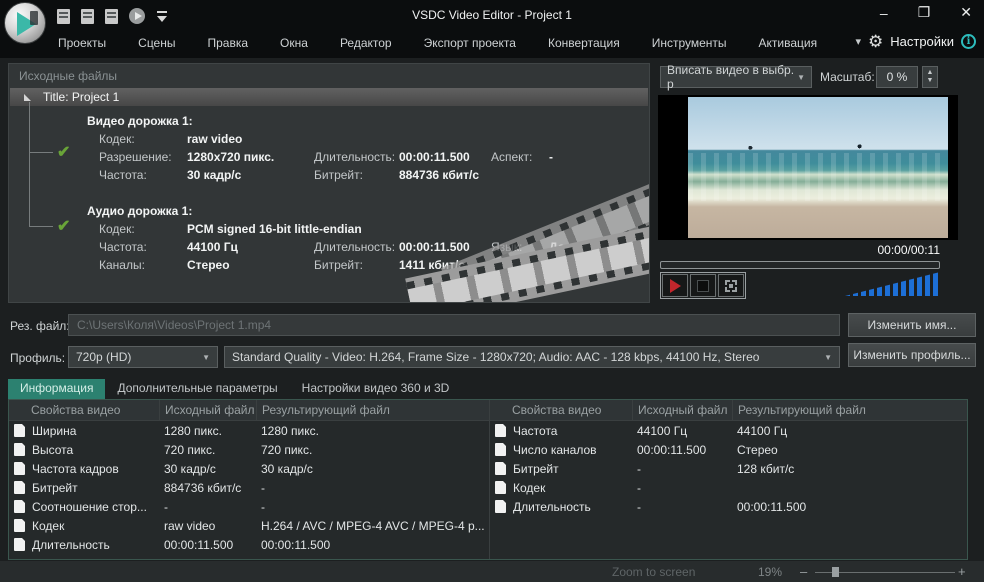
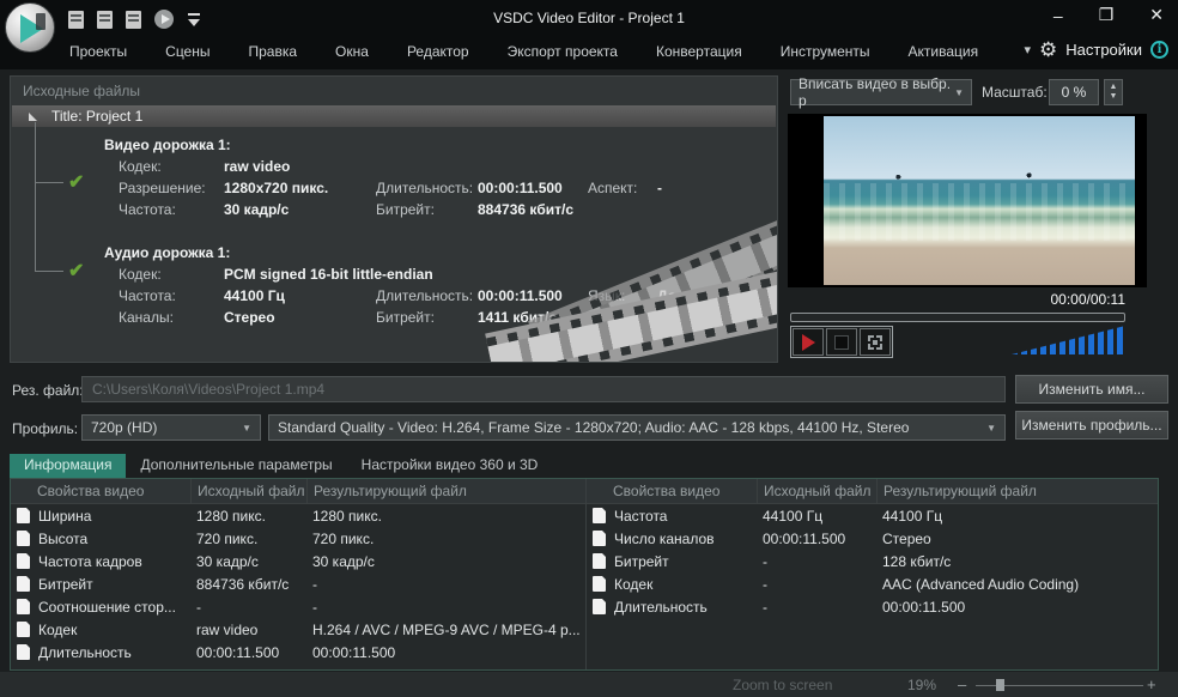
  VSDC Video Editor - Project 1
  –
  ❐
  ✕
  Проекты
  Сцены
  Правка
  Окна
  Редактор
  Экспорт проекта
  Конвертация
  Инструменты
  Активация
  ▾
  ⚙
  Настройки
  i
  Исходные файлы
  Title: Project 1
  ✔
  ✔
  Видео дорожка 1:
  Кодек:
  raw video
  Разрешение:
  1280x720 пикс.
  Длительность:
  00:00:11.500
  Аспект:
  -
  Частота:
  30 кадр/с
  Битрейт:
  884736 кбит/с
  Аудио дорожка 1:
  Кодек:
  PCM signed 16-bit little-endian
  Частота:
  44100 Гц
  Длительность:
  00:00:11.500
  Язык:
  Каналы:
  Стерео
  Битрейт:
  1411 кбит/с
  Вписать видео в выбр. р
  ▼
  Масштаб:
  0 %
  00:00/00:11
  Рез. файл
  C:\Users\Коля\Videos\Project 1.mp4
  Профиль:
  720p (HD)
  ▼
  Standard Quality - Video: H.264, Frame Size - 1280x720; Audio: AAC - 128 kbps, 44100 Hz, Stereo
  ▼
  Изменить имя...
  Изменить профиль...
  Информация
  Дополнительные параметры
  Настройки видео 360 и 3D
  Свойства видео
  Исходный файл
  Результирующий файл
  Ширина
  1280 пикс.
  1280 пикс.
  Высота
  720 пикс.
  720 пикс.
  Частота кадров
  30 кадр/с
  30 кадр/с
  Битрейт
  884736 кбит/с
  -
  Соотношение стор...
  -
  -
  Кодек
  raw video
- H.264 / AVC / MPEG-4 AVC / MPEG-4 p...
+ H.264 / AVC / MPEG-9 AVC / MPEG-4 p...
  Длительность
  00:00:11.500
  00:00:11.500
  Свойства видео
  Исходный файл
  Результирующий файл
  Частота
  44100 Гц
  44100 Гц
  Число каналов
  00:00:11.500
  Стерео
  Битрейт
  -
  128 кбит/с
  Кодек
  -
+ AAC (Advanced Audio Coding)
  Длительность
  -
  00:00:11.500
  Zoom to screen
  19%
  –
  +
